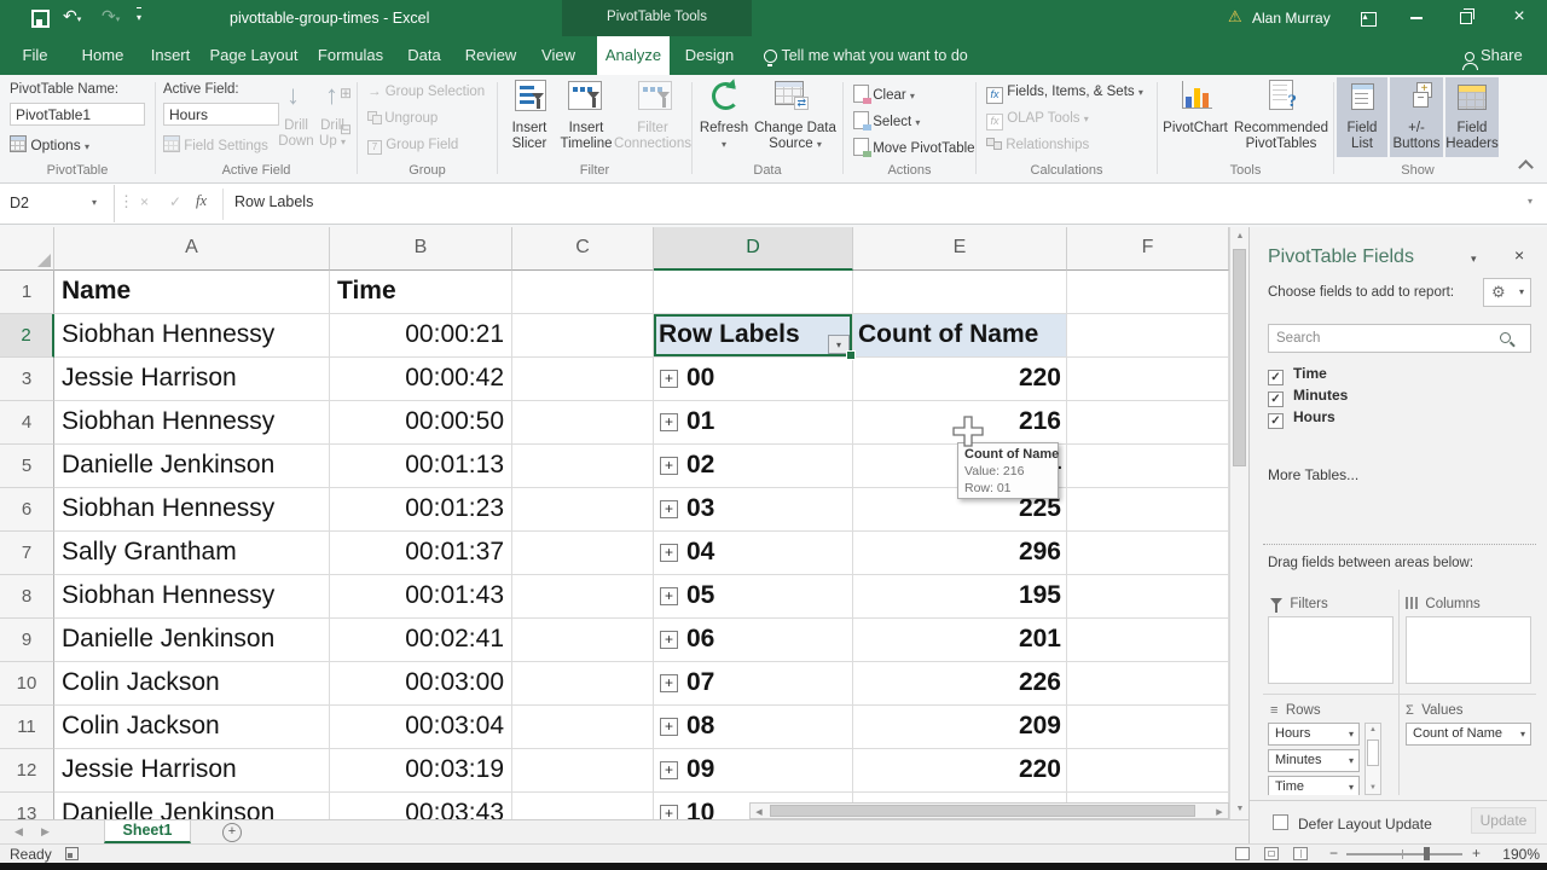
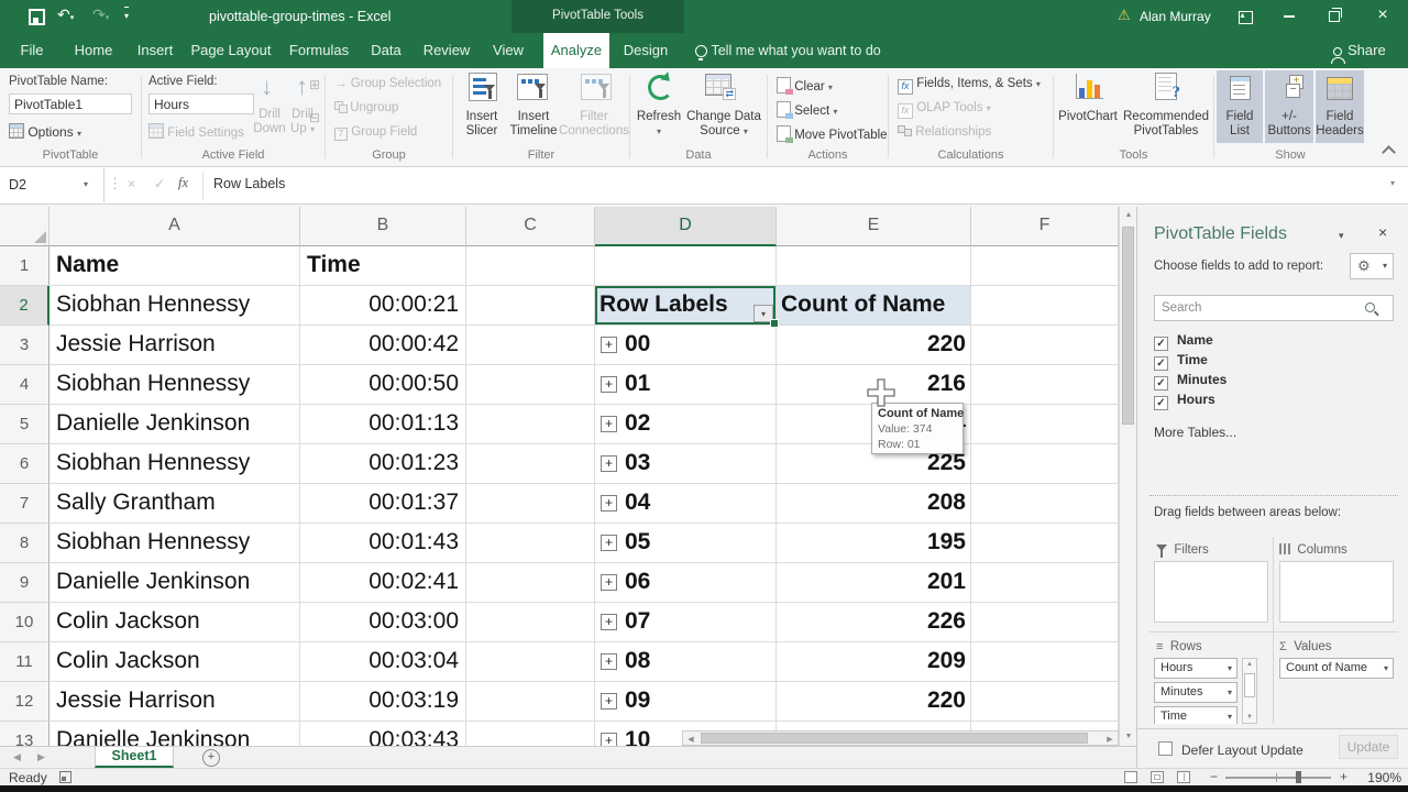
  ▾
  pivottable-group-times - Excel
  PivotTable Tools
  ⚠
  Alan Murray
  ×
  File
  Home
  Insert
  Page Layout
  Formulas
  Data
  Review
  View
  Analyze
  Design
  Tell me what you want to do
  Share
  PivotTable Name:
  PivotTable1
  Options ▾
  PivotTable
  Active Field:
  Hours
  Field Settings
  ↓
  Drill
  Down
  ↑
  Drill
  Up ▾
  ⊞
  ⊟
  Active Field
  → Group Selection
  Ungroup
  7 Group Field
  Group
  Insert
  Slicer
  Insert
  Timeline
  Filter
  Connections
  Filter
  Refresh
  ▾
  ⇄
  Change Data
  Source ▾
  Data
  Clear ▾
  Select ▾
  Move PivotTable
  Actions
  fx Fields, Items, & Sets ▾
  fx OLAP Tools ▾
  Relationships
  Calculations
  PivotChart
  ?
  Recommended
  PivotTables
  Tools
  Field
  List
  +
  −
  +/-
  Buttons
  Field
  Headers
  Show
  D2
  ▾
  ⋮
  ×
  ✓
  fx
  Row Labels
  ▾
  A
  B
  C
  D
  E
  F
  1
  Name
  Time
  2
  Siobhan Hennessy
  00:00:21
  Row Labels
  ▾
  Count of Name
  3
  Jessie Harrison
  00:00:42
  + 00
  220
  4
  Siobhan Hennessy
  00:00:50
  + 01
  216
  5
  Danielle Jenkinson
  00:01:13
  + 02
  6
  Siobhan Hennessy
  00:01:23
  + 03
  225
  7
  Sally Grantham
  00:01:37
  + 04
- 296
+ 208
  8
  Siobhan Hennessy
  00:01:43
  + 05
  195
  9
  Danielle Jenkinson
  00:02:41
  + 06
  201
  10
  Colin Jackson
  00:03:00
  + 07
  226
  11
  Colin Jackson
  00:03:04
  + 08
  209
  12
  Jessie Harrison
  00:03:19
  + 09
  220
  13
  Danielle Jenkinson
  00:03:43
  + 10
  Count of Name
- Value: 216
+ Value: 374
  Row: 01
  PivotTable Fields
  ▾
  ×
  Choose fields to add to report:
  ⚙
  ▾
  Search
+ ✓ Name
  ✓ Time
  ✓ Minutes
  ✓ Hours
  More Tables...
  Drag fields between areas below:
  Filters
  Columns
  ≡ Rows
  Σ Values
  Hours
  ▾
  Minutes
  ▾
  Time
  ▾
  Count of Name
  ▾
  Defer Layout Update
  Update
  ◀
  ▶
  Sheet1
  +
  Ready
  −
  +
  190%
